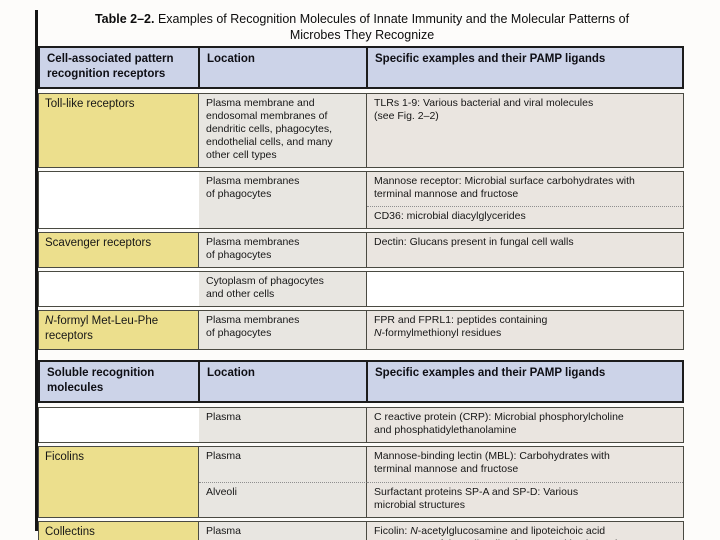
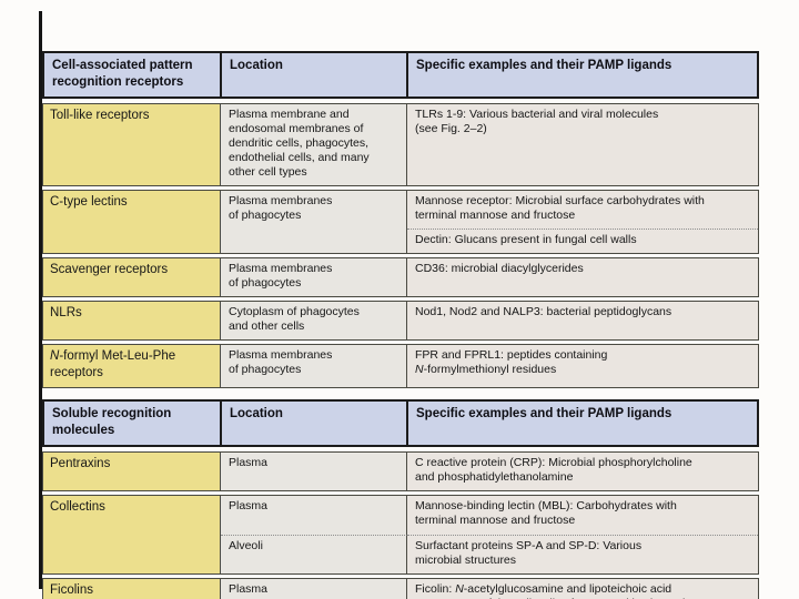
- Table 2–2. Examples of Recognition Molecules of Innate Immunity and the Molecular Patterns of
- Microbes They Recognize
  Cell-associated pattern
  recognition receptors
  Location
  Specific examples and their PAMP ligands
  Toll-like receptors
  Plasma membrane and
  endosomal membranes of
  dendritic cells, phagocytes,
  endothelial cells, and many
  other cell types
  TLRs 1-9: Various bacterial and viral molecules
  (see Fig. 2–2)
+ C-type lectins
  Plasma membranes
  of phagocytes
  Mannose receptor: Microbial surface carbohydrates with
  terminal mannose and fructose
- CD36: microbial diacylglycerides
+ Dectin: Glucans present in fungal cell walls
  Scavenger receptors
  Plasma membranes
  of phagocytes
- Dectin: Glucans present in fungal cell walls
+ CD36: microbial diacylglycerides
+ NLRs
  Cytoplasm of phagocytes
  and other cells
+ Nod1, Nod2 and NALP3: bacterial peptidoglycans
  N-formyl Met-Leu-Phe
  receptors
  Plasma membranes
  of phagocytes
  FPR and FPRL1: peptides containing
  N-formylmethionyl residues
  Soluble recognition
  molecules
  Location
  Specific examples and their PAMP ligands
+ Pentraxins
  Plasma
  C reactive protein (CRP): Microbial phosphorylcholine
  and phosphatidylethanolamine
- Ficolins
+ Collectins
  Plasma
  Mannose-binding lectin (MBL): Carbohydrates with
  terminal mannose and fructose
  Alveoli
  Surfactant proteins SP-A and SP-D: Various
  microbial structures
- Collectins
+ Ficolins
  Plasma
  Ficolin: N-acetylglucosamine and lipoteichoic acid
